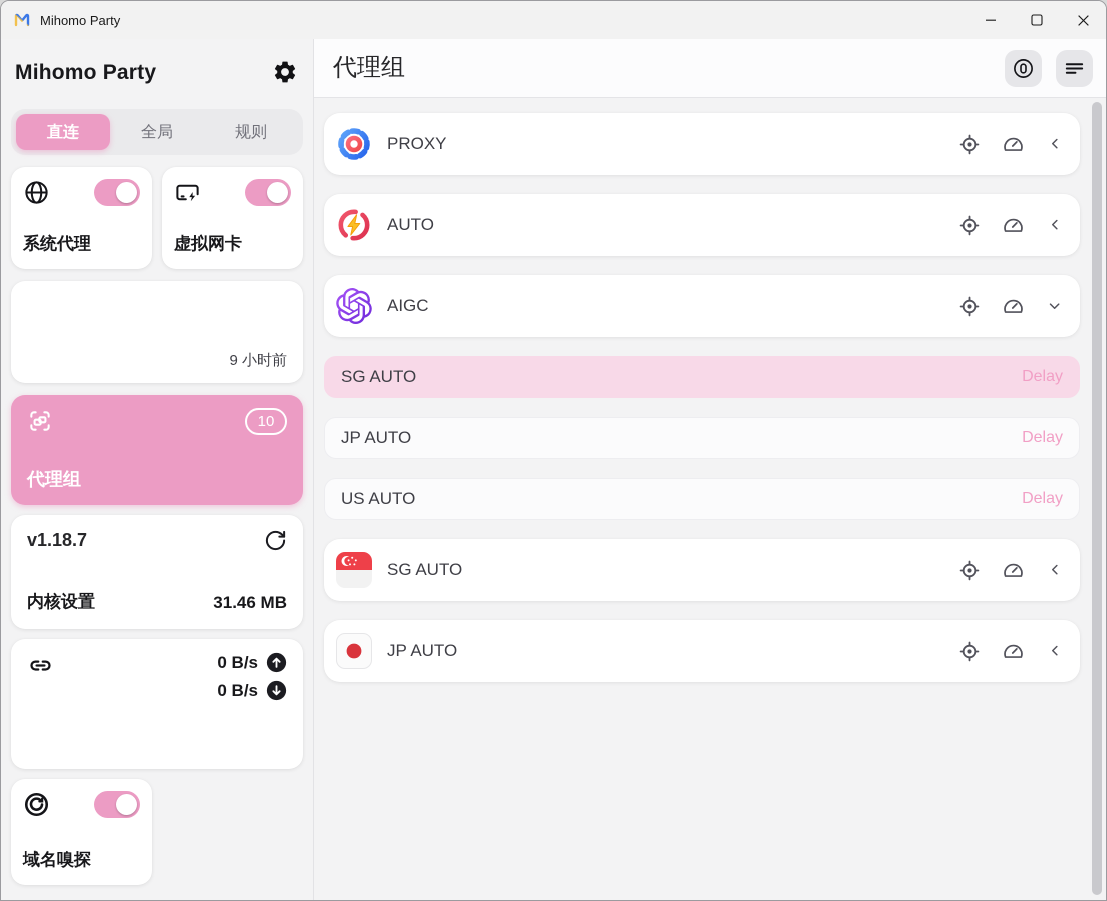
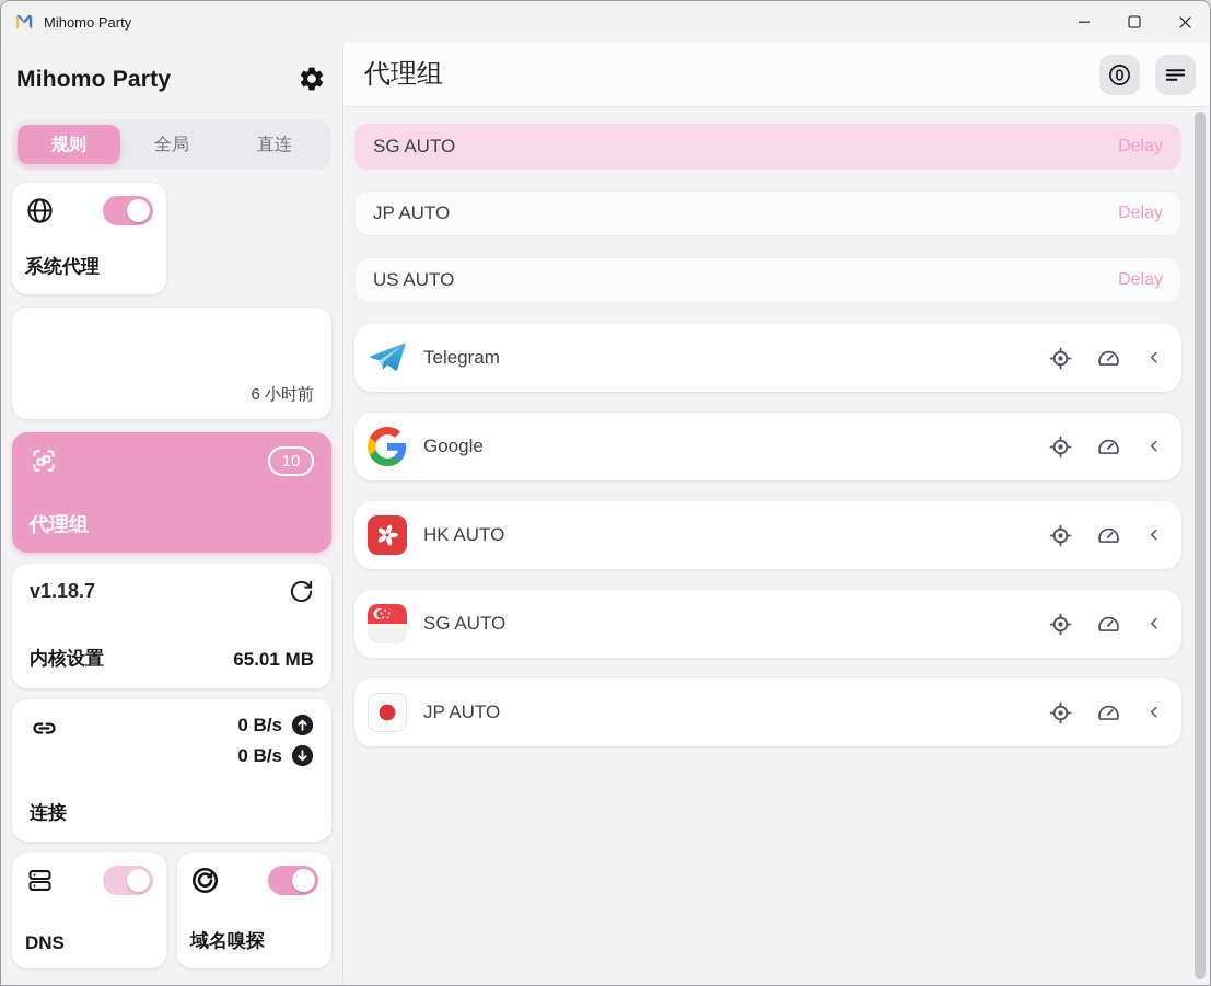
  Mihomo Party
  Mihomo Party
- 直连
+ 规则
  全局
- 规则
+ 直连
  系统代理
- 虚拟网卡
- 9 小时前
+ 6 小时前
  10
  代理组
  v1.18.7
  内核设置
- 31.46 MB
+ 65.01 MB
  0 B/s
  0 B/s
+ 连接
+ DNS
  域名嗅探
  代理组
- PROXY
- AUTO
- AIGC
  SG AUTO
  Delay
  JP AUTO
  Delay
  US AUTO
  Delay
+ Telegram
+ Google
+ HK AUTO
  SG AUTO
  JP AUTO
